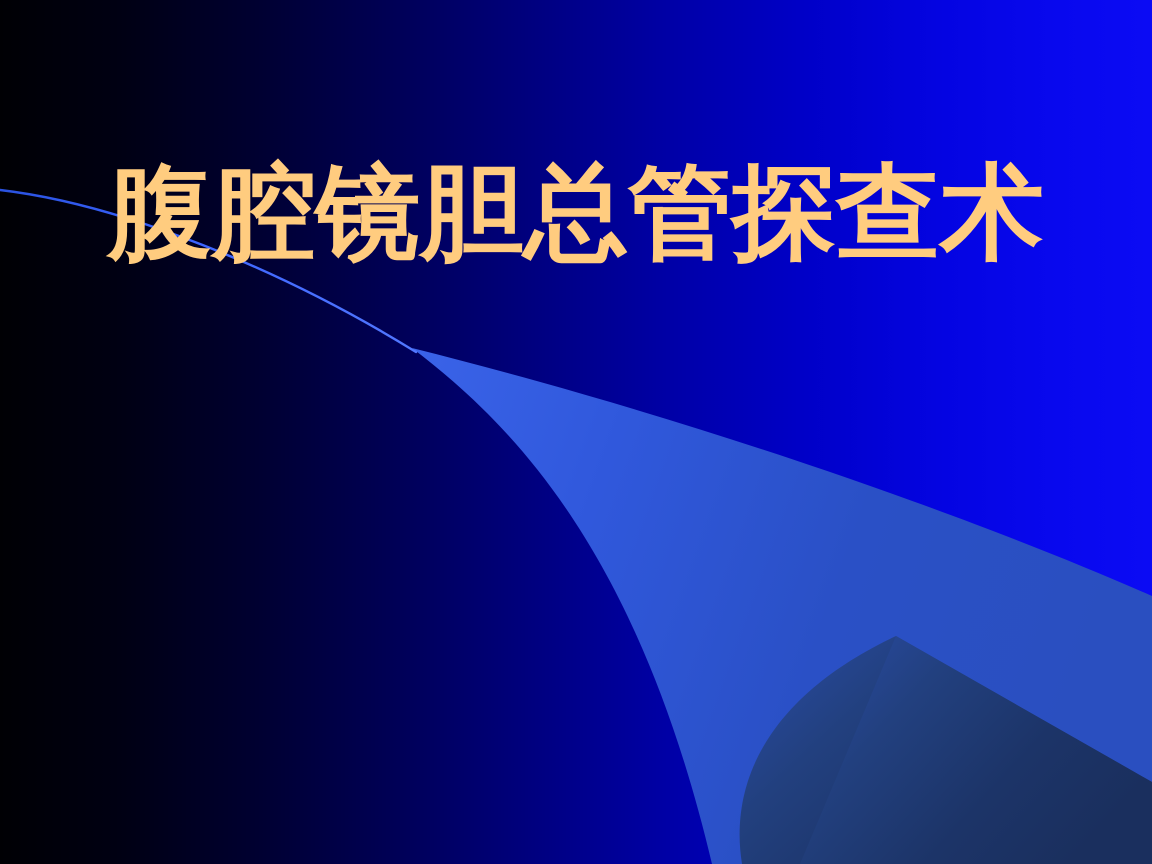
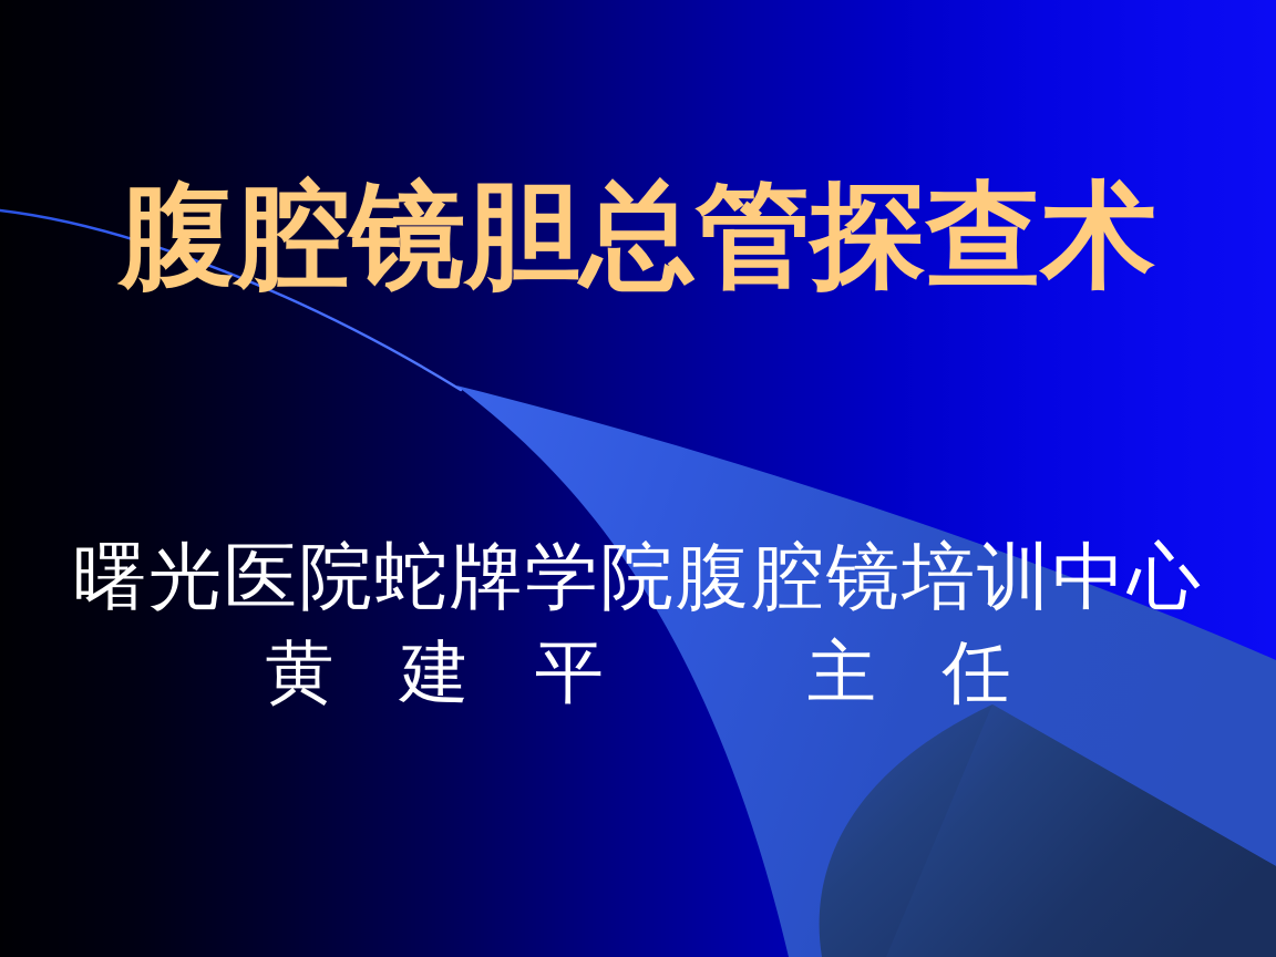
  腹腔镜胆总管探查术
+ 曙光医院蛇牌学院腹腔镜培训中心
+ 黄 建 平 主 任
